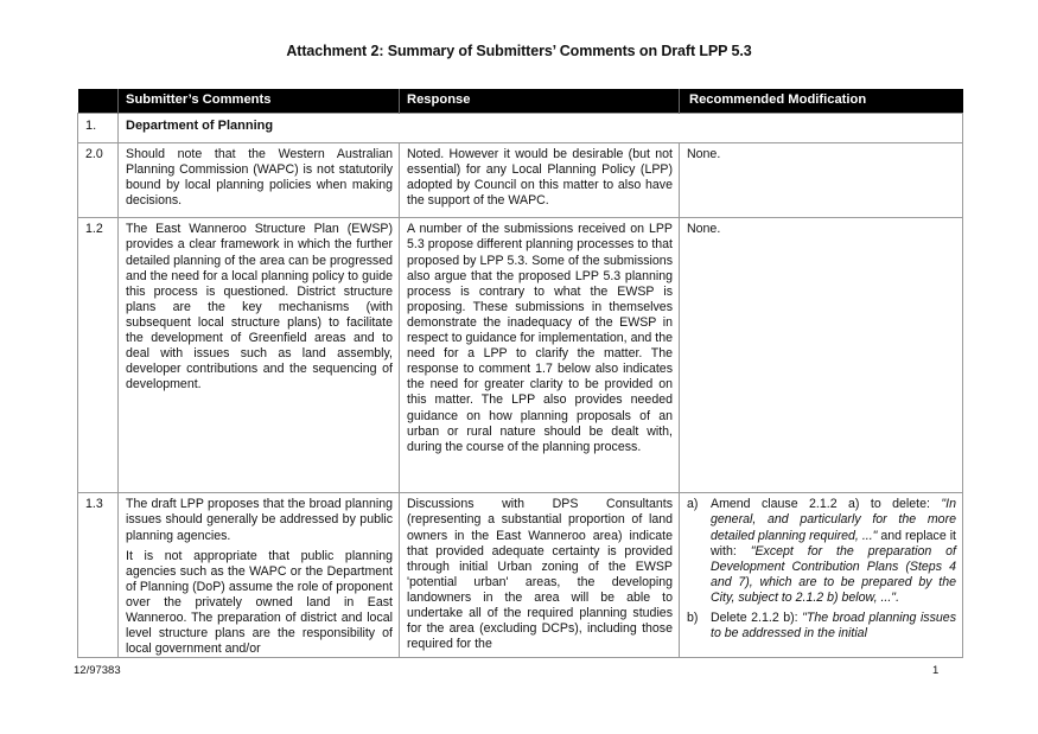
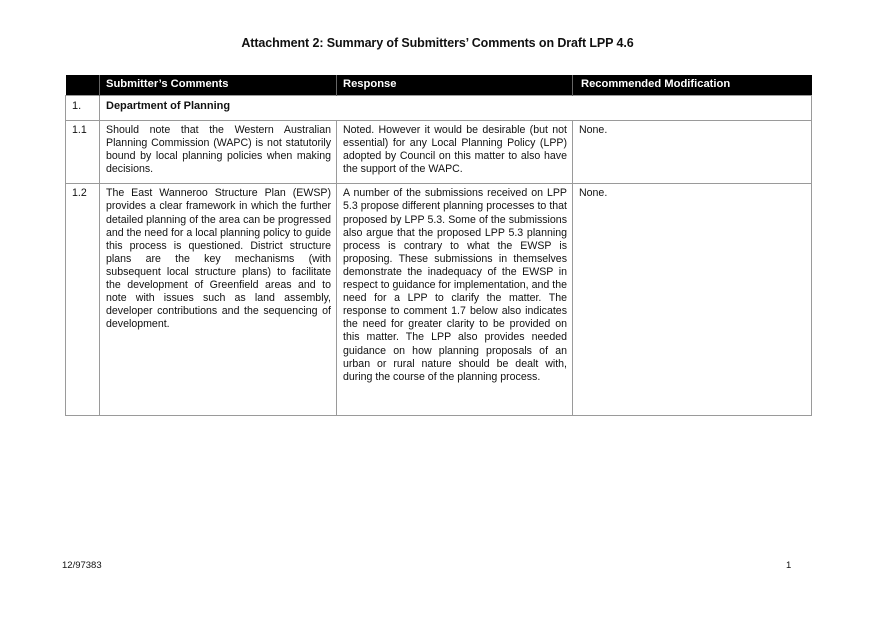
- Attachment 2: Summary of Submitters’ Comments on Draft LPP 5.3
+ Attachment 2: Summary of Submitters’ Comments on Draft LPP 4.6
  	Submitter’s Comments	Response	Recommended Modification
  1.	Department of Planning
- 2.0	Should note that the Western Australian Planning Commission (WAPC) is not statutorily bound by local planning policies when making decisions.	Noted. However it would be desirable (but not essential) for any Local Planning Policy (LPP) adopted by Council on this matter to also have the support of the WAPC.	None.
+ 1.1	Should note that the Western Australian Planning Commission (WAPC) is not statutorily bound by local planning policies when making decisions.	Noted. However it would be desirable (but not essential) for any Local Planning Policy (LPP) adopted by Council on this matter to also have the support of the WAPC.	None.
- 1.2	The East Wanneroo Structure Plan (EWSP) provides a clear framework in which the further detailed planning of the area can be progressed and the need for a local planning policy to guide this process is questioned. District structure plans are the key mechanisms (with subsequent local structure plans) to facilitate the development of Greenfield areas and to deal with issues such as land assembly, developer contributions and the sequencing of development.	A number of the submissions received on LPP 5.3 propose different planning processes to that proposed by LPP 5.3. Some of the submissions also argue that the proposed LPP 5.3 planning process is contrary to what the EWSP is proposing. These submissions in themselves demonstrate the inadequacy of the EWSP in respect to guidance for implementation, and the need for a LPP to clarify the matter. The response to comment 1.7 below also indicates the need for greater clarity to be provided on this matter. The LPP also provides needed guidance on how planning proposals of an urban or rural nature should be dealt with, during the course of the planning process.	None.
+ 1.2	The East Wanneroo Structure Plan (EWSP) provides a clear framework in which the further detailed planning of the area can be progressed and the need for a local planning policy to guide this process is questioned. District structure plans are the key mechanisms (with subsequent local structure plans) to facilitate the development of Greenfield areas and to note with issues such as land assembly, developer contributions and the sequencing of development.	A number of the submissions received on LPP 5.3 propose different planning processes to that proposed by LPP 5.3. Some of the submissions also argue that the proposed LPP 5.3 planning process is contrary to what the EWSP is proposing. These submissions in themselves demonstrate the inadequacy of the EWSP in respect to guidance for implementation, and the need for a LPP to clarify the matter. The response to comment 1.7 below also indicates the need for greater clarity to be provided on this matter. The LPP also provides needed guidance on how planning proposals of an urban or rural nature should be dealt with, during the course of the planning process.	None.
- 1.3	The draft LPP proposes that the broad planning issues should generally be addressed by public planning agencies. It is not appropriate that public planning agencies such as the WAPC or the Department of Planning (DoP) assume the role of proponent over the privately owned land in East Wanneroo. The preparation of district and local level structure plans are the responsibility of local government and/or	Discussions with DPS Consultants (representing a substantial proportion of land owners in the East Wanneroo area) indicate that provided adequate certainty is provided through initial Urban zoning of the EWSP 'potential urban' areas, the developing landowners in the area will be able to undertake all of the required planning studies for the area (excluding DCPs), including those required for the	a) Amend clause 2.1.2 a) to delete: "In general, and particularly for the more detailed planning required, ..." and replace it with: "Except for the preparation of Development Contribution Plans (Steps 4 and 7), which are to be prepared by the City, subject to 2.1.2 b) below, ...". b) Delete 2.1.2 b): "The broad planning issues to be addressed in the initial
  12/97383
  1
